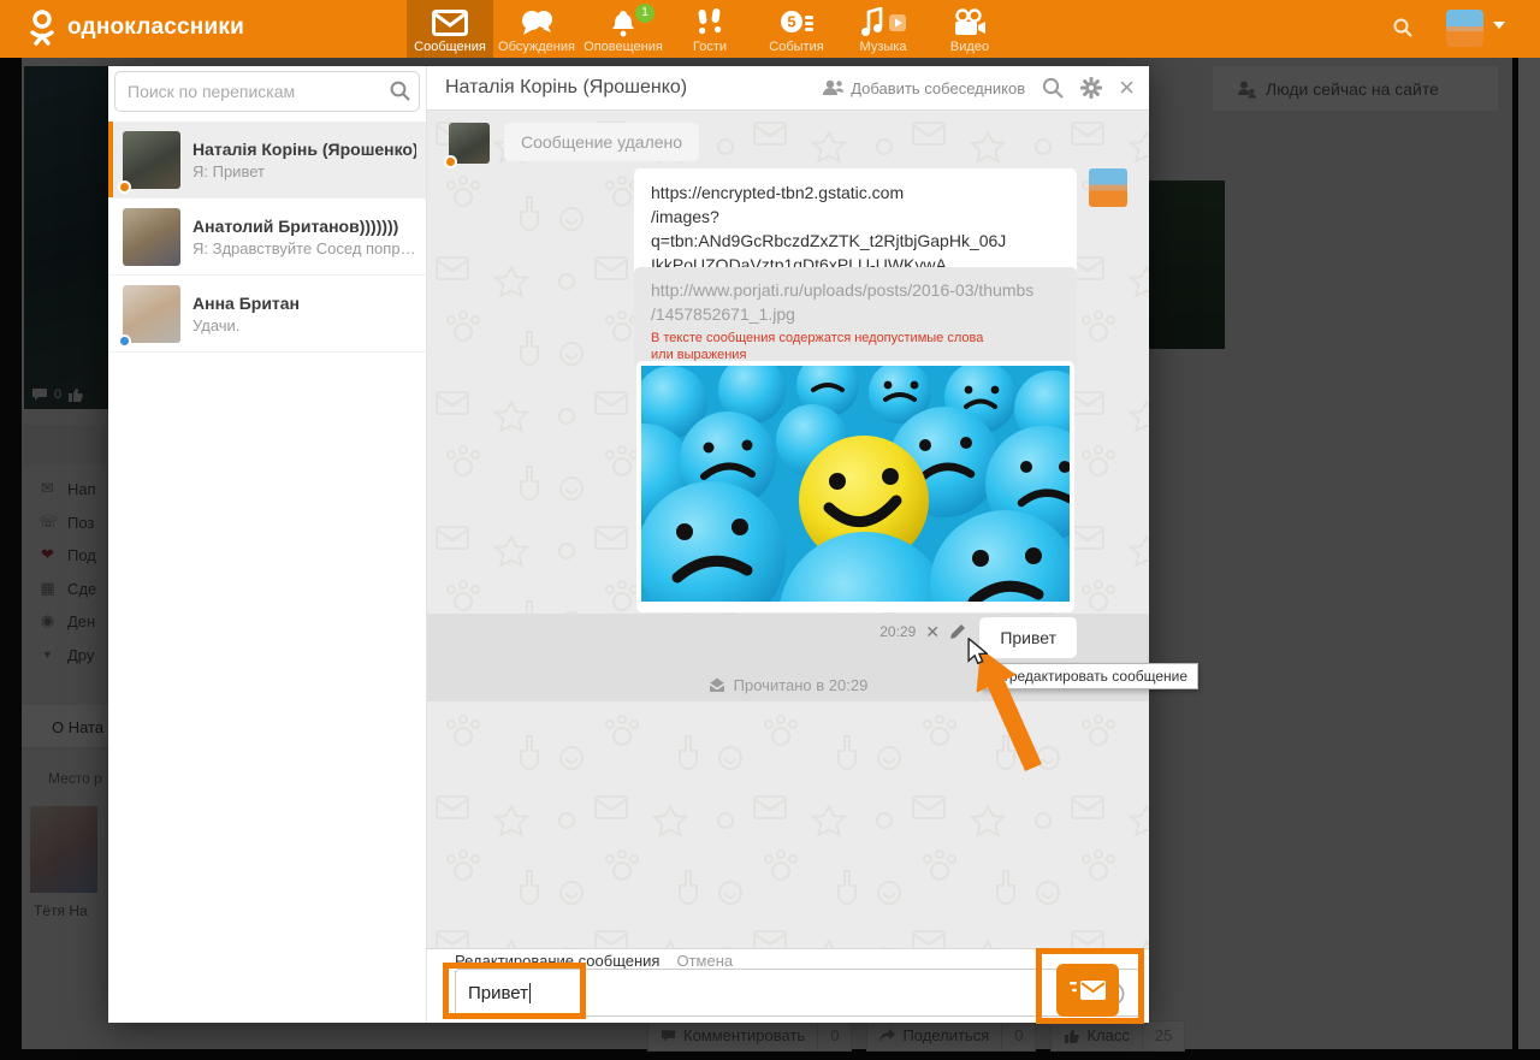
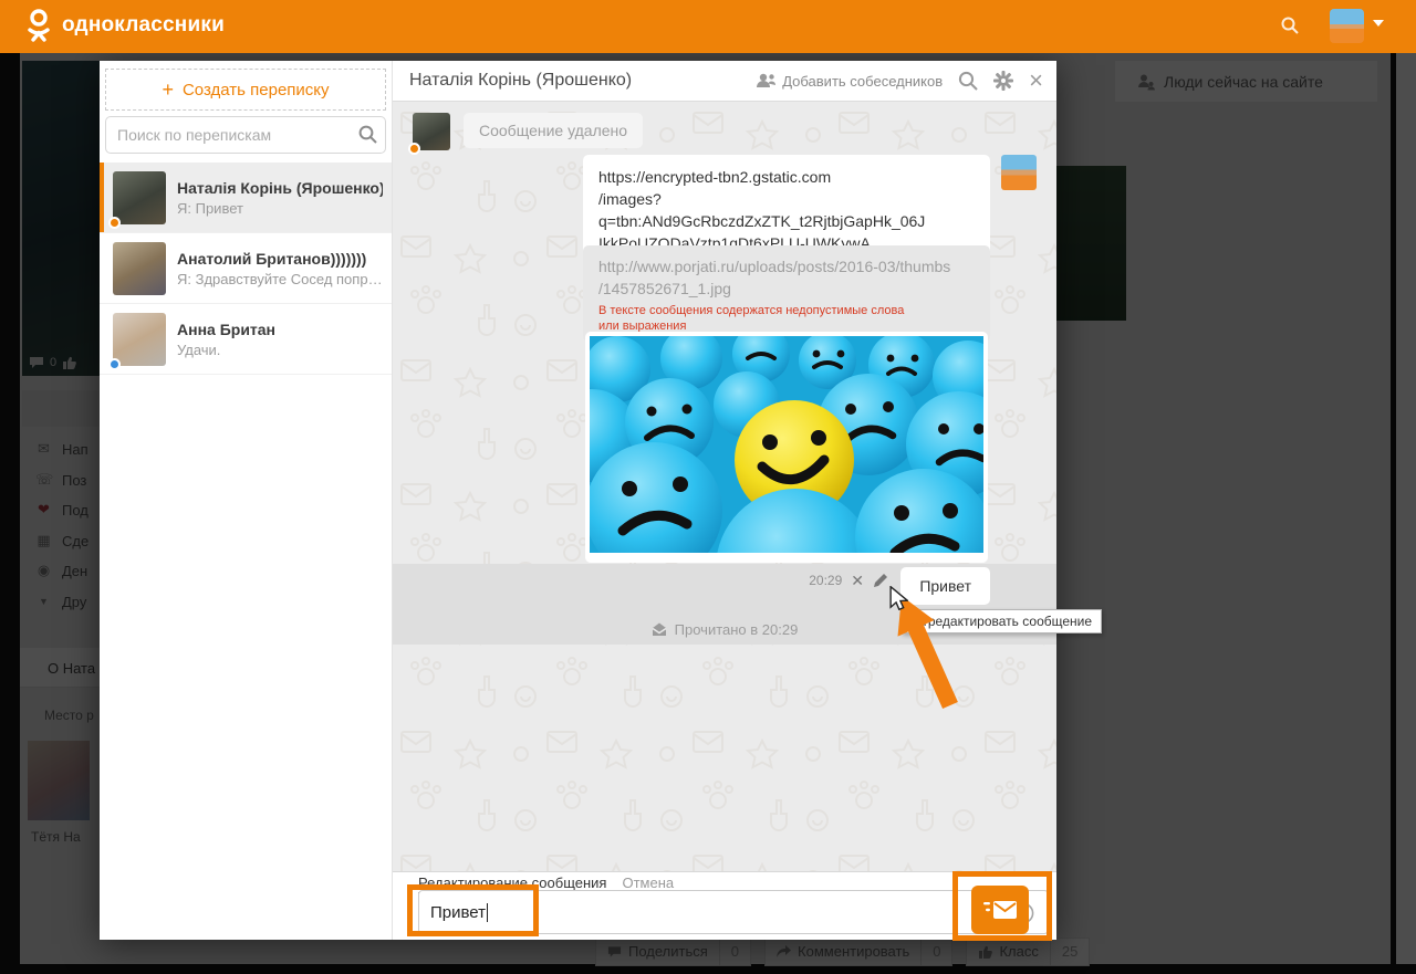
  одноклассники
- Сообщения
- Обсуждения
- 1
- Оповещения
- Гости
- 5
- События
- Музыка
- Видео
  0
  ✉
  Нап
  Поз
  ❤
  Под
  ▦
  Сде
  ◉
  Ден
  ▼
  Дру
  О Ната
  Место р
  Тётя На
- Комментировать
+ Поделиться
  0
- Поделиться
+ Комментировать
  0
  Класс
  25
  Люди сейчас на сайте
+ +
+ Создать переписку
  Поиск по перепискам
  Наталія Корінь (Ярошенко)
  Я: Привет
  Анатолий Британов)))))))
  Я: Здравствуйте Сосед попрос
  Анна Британ
  Удачи.
  Наталія Корінь (Ярошенко)
  Добавить собеседников
  ×
  Сообщение удалено
  https://encrypted-tbn2.gstatic.com
  /images?q=tbn:ANd9GcRbczdZxZTK_t2RjtbjGapHk_06J
  IkkPoUZQDaVztp1qDt6xPLU-UWKywA
  http://www.porjati.ru/uploads/posts/2016-03/thumbs
  /1457852671_1.jpg
  В тексте сообщения содержатся недопустимые слова или выражения
  20:29
  ✕
  Привет
  Прочитано в 20:29
  едактировать сообщение
  Редактирование сообщения
  Отмена
  Привет
